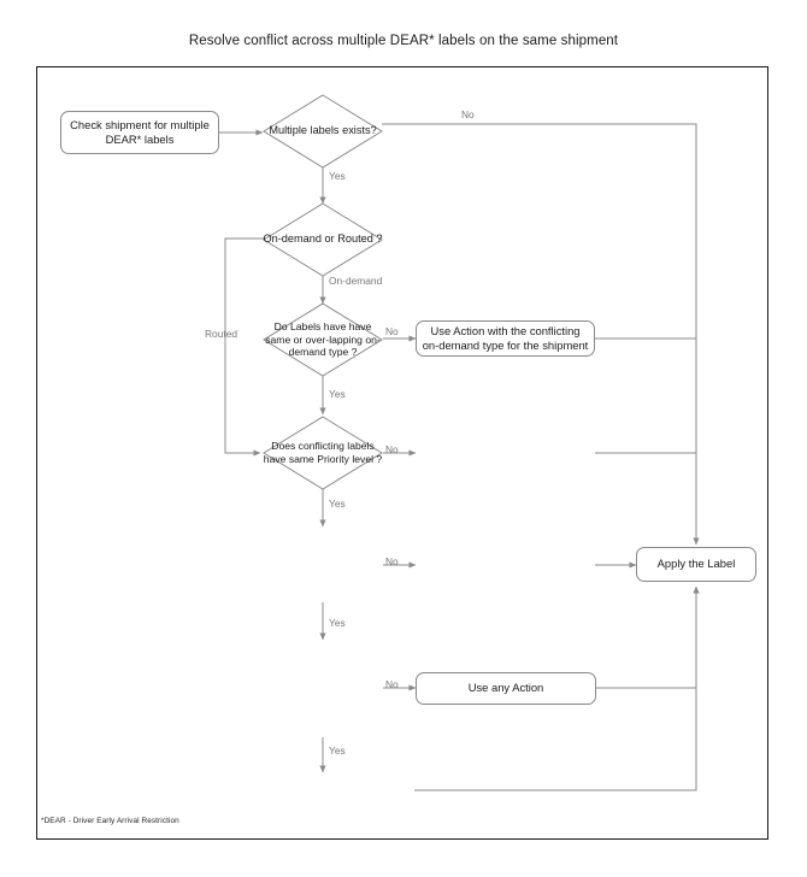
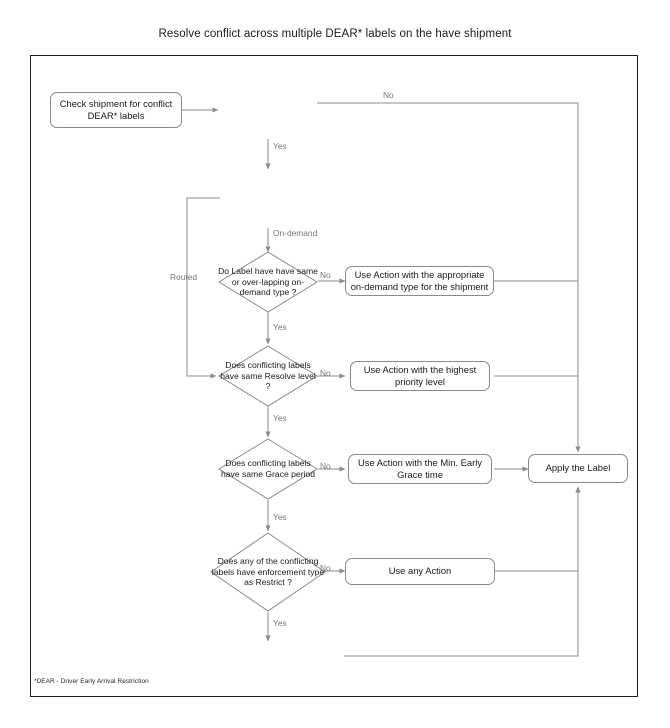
- Resolve conflict across multiple DEAR* labels on the same shipment
+ Resolve conflict across multiple DEAR* labels on the have shipment
- Check shipment for multiple DEAR* labels
+ Check shipment for conflict DEAR* labels
- Multiple labels exists?
- On-demand or Routed ?
- Do Labels have have same or over-lapping on-demand type ?
+ Do Label have have same or over-lapping on-demand type ?
- Does conflicting labels have same Priority level ?
+ Does conflicting labels have same Resolve level ?
+ Does conflicting labels have same Grace period
+ Does any of the conflicting labels have enforcement type as Restrict ?
- Use Action with the conflicting on-demand type for the shipment
+ Use Action with the appropriate on-demand type for the shipment
+ Use Action with the highest priority level
+ Use Action with the Min. Early Grace time
  Use any Action
  Apply the Label
  No
  Yes
  Routed
  On-demand
  No
  Yes
  No
  Yes
  No
  Yes
  No
  Yes
